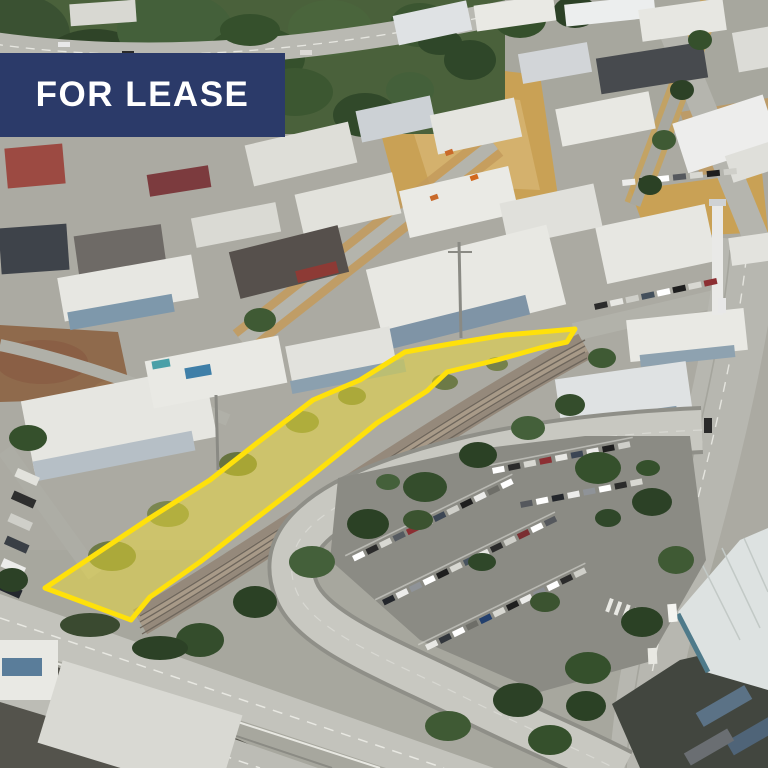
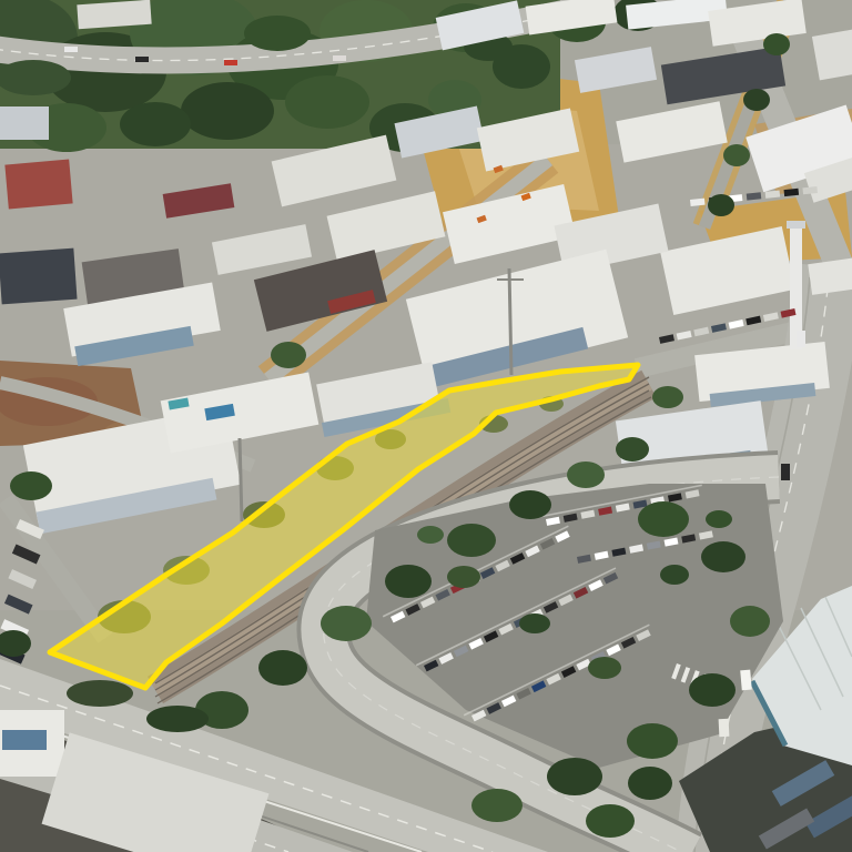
- FOR LEASE
